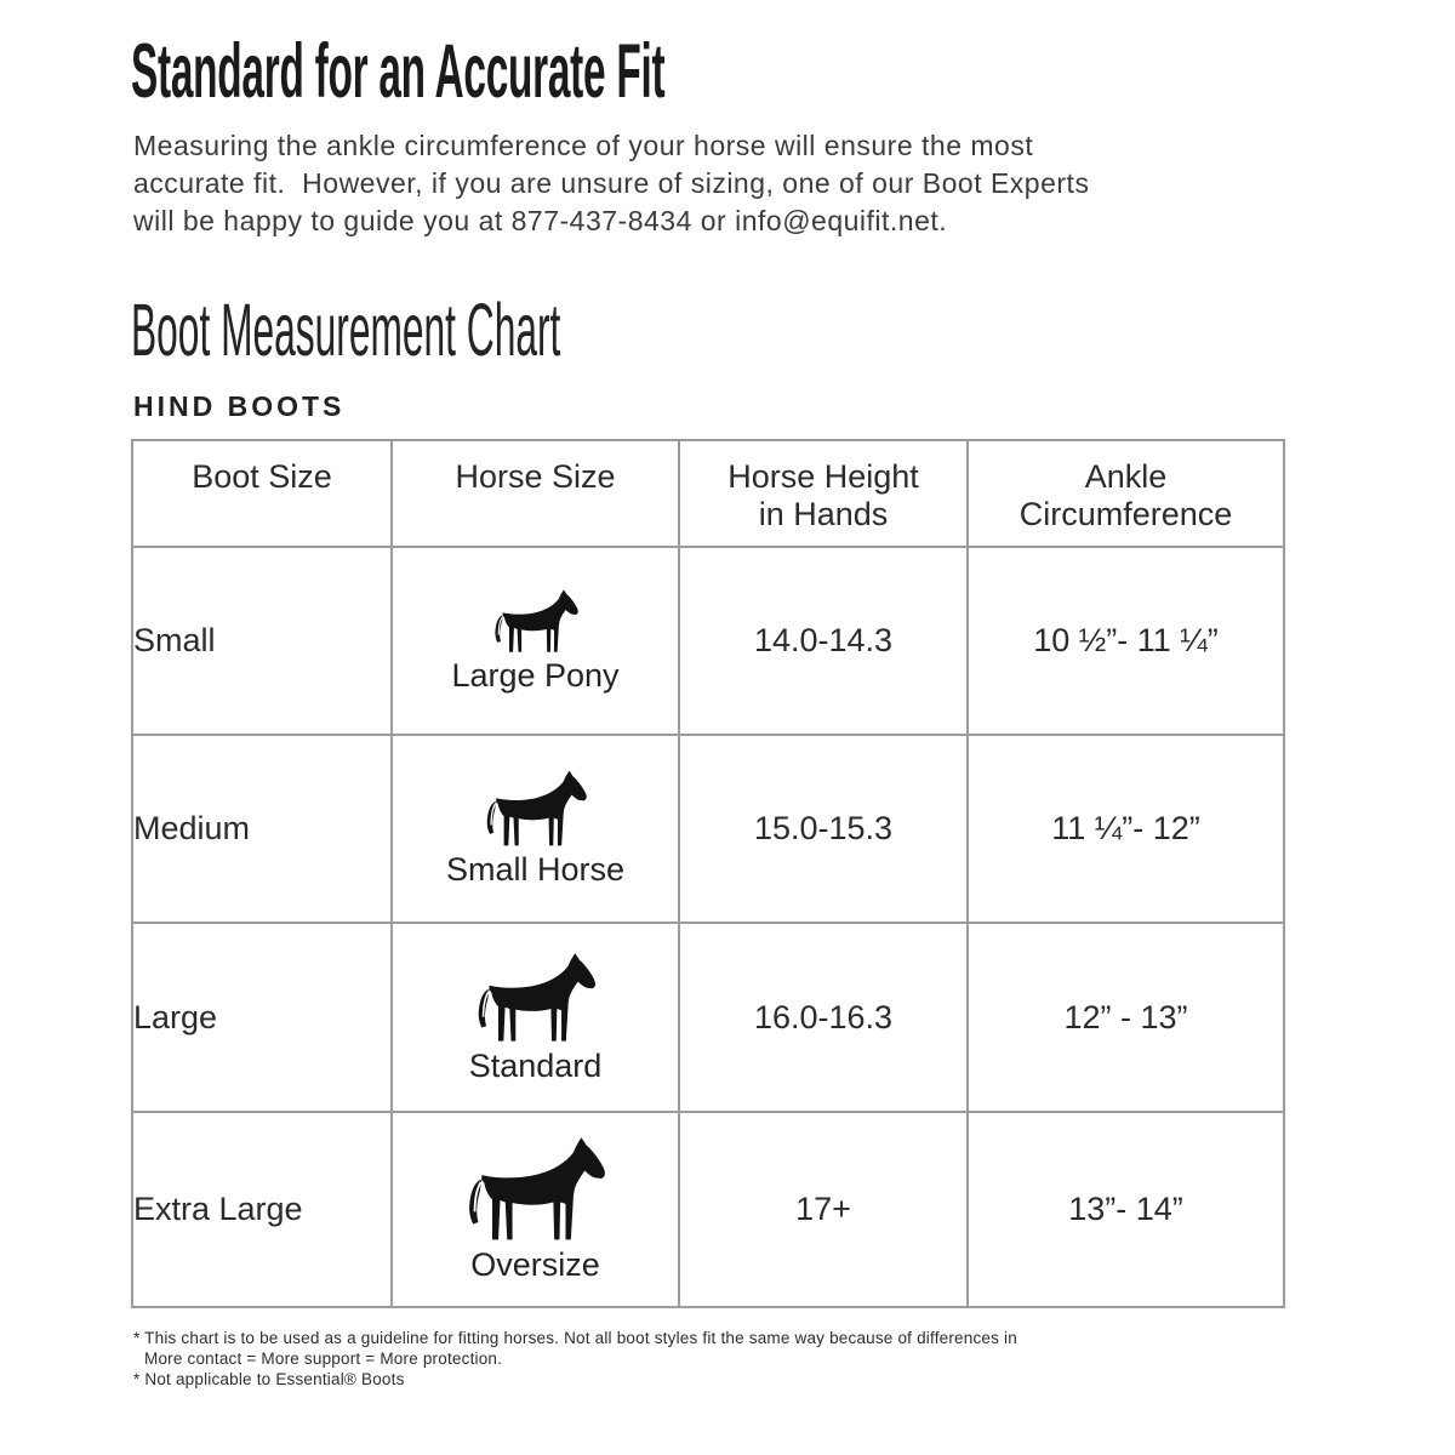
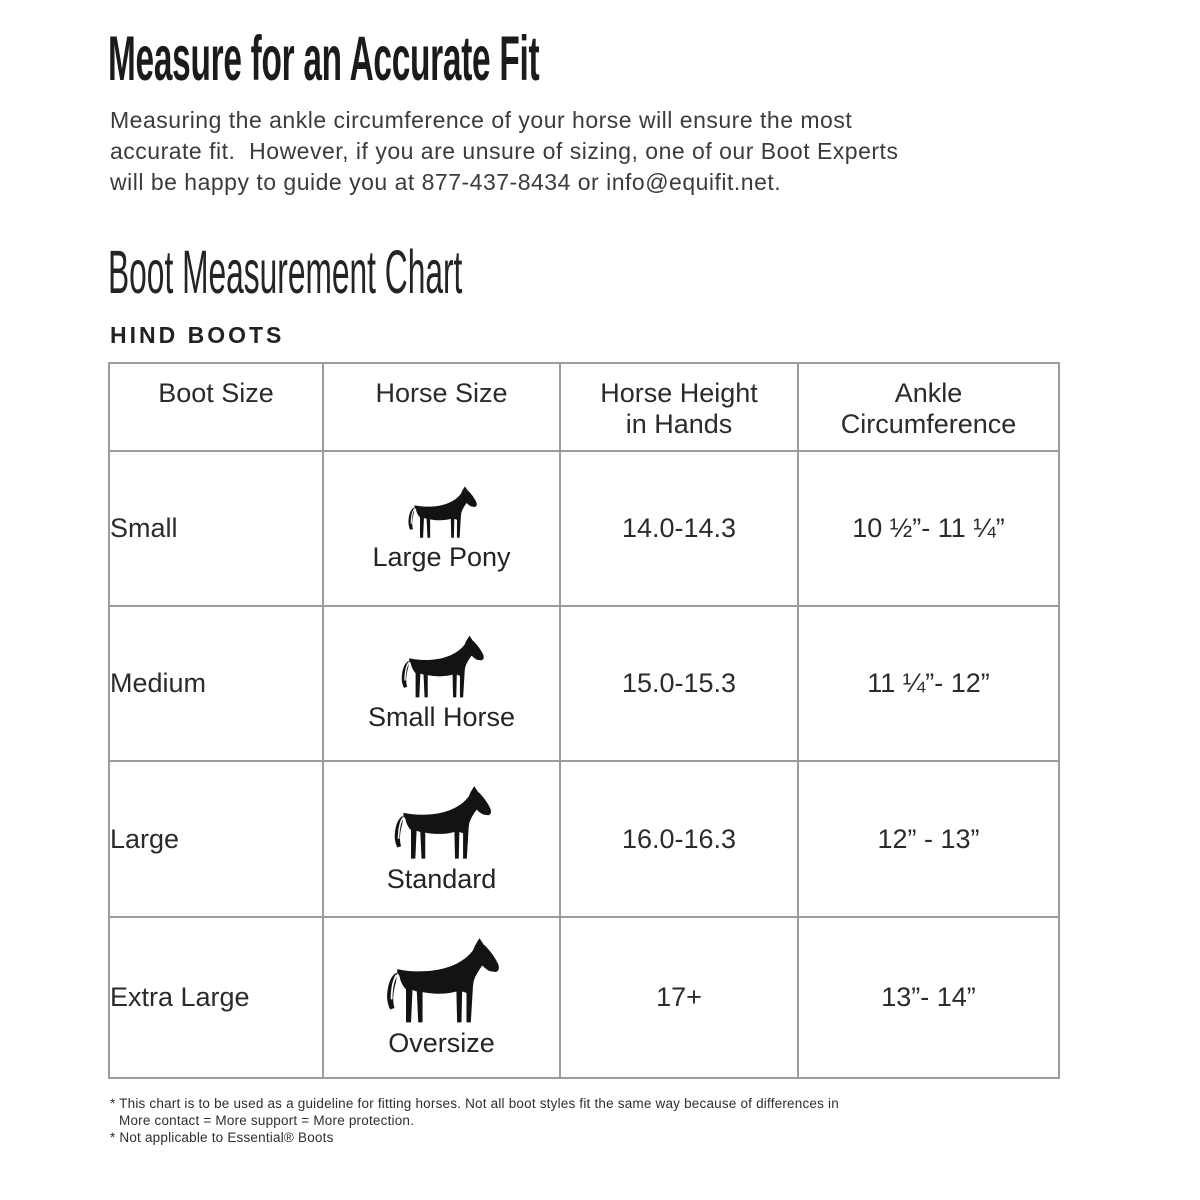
- Standard for an Accurate Fit
+ Measure for an Accurate Fit
  Measuring the ankle circumference of your horse will ensure the most
  accurate fit. However, if you are unsure of sizing, one of our Boot Experts
  will be happy to guide you at 877-437-8434 or info@equifit.net.
  Boot Measurement Chart
  HIND BOOTS
  Boot Size	Horse Size	Horse Height in Hands	Ankle Circumference
  Small	Large Pony	14.0-14.3	10 ½”- 11 ¼”
  Medium	Small Horse	15.0-15.3	11 ¼”- 12”
  Large	Standard	16.0-16.3	12” - 13”
  Extra Large	Oversize	17+	13”- 14”
  * This chart is to be used as a guideline for fitting horses. Not all boot styles fit the same way because of differences in
  More contact = More support = More protection.
  * Not applicable to Essential® Boots
